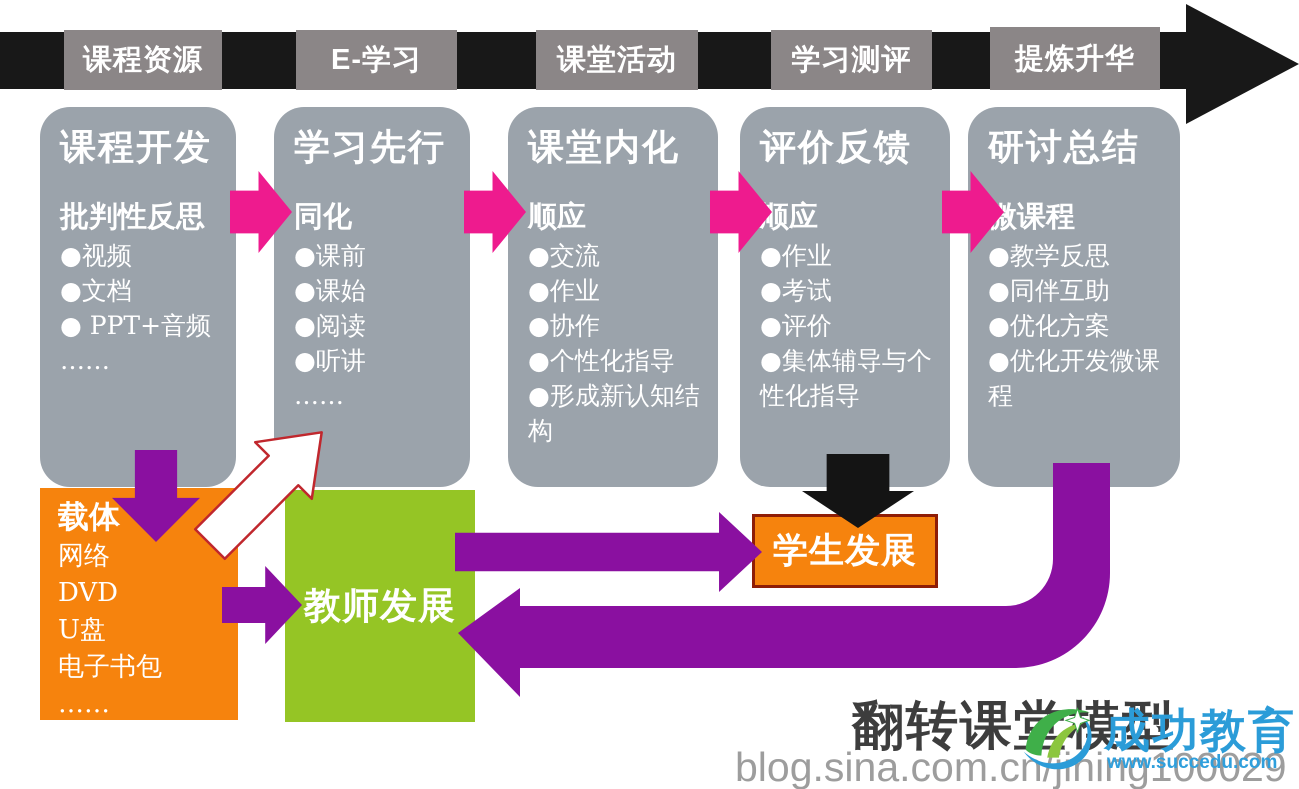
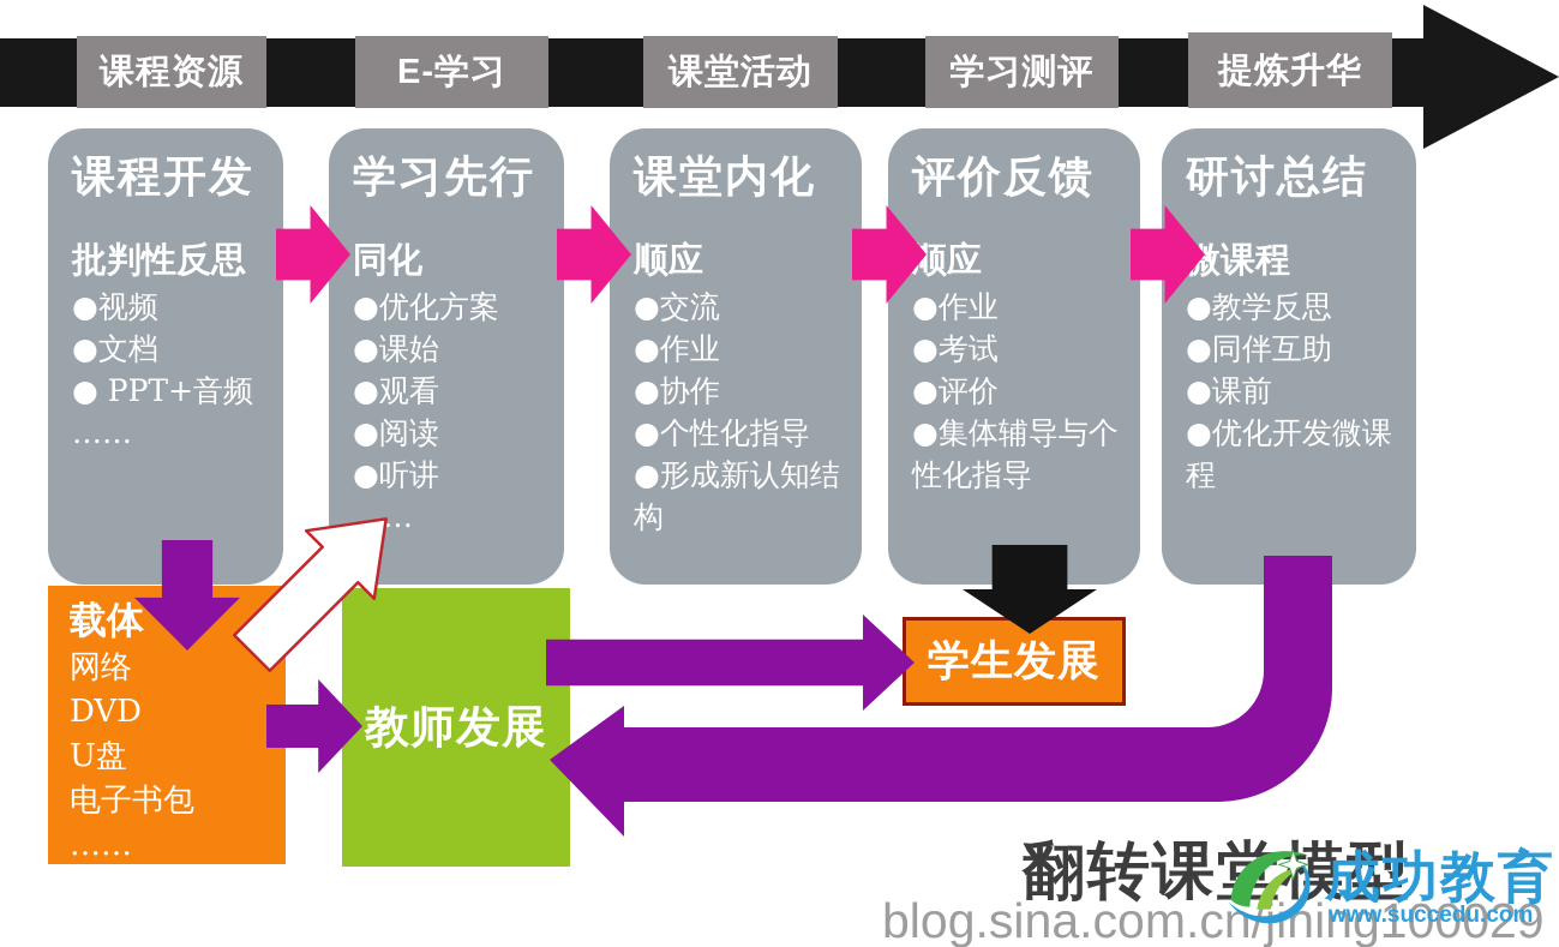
  课程资源
  E-学习
  课堂活动
  学习测评
  提炼升华
  课程开发
  批判性反思
  ●视频
  ●文档
  ● PPT+音频
  ……
  学习先行
  同化
- ●课前
+ ●优化方案
  ●课始
+ ●观看
  ●阅读
  ●听讲
  ……
  课堂内化
  顺应
  ●交流
  ●作业
  ●协作
  ●个性化指导
  ●形成新认知结构
  评价反馈
  顺应
  ●作业
  ●考试
  ●评价
  ●集体辅导与个性化指导
  研讨总结
  微课程
  ●教学反思
  ●同伴互助
- ●优化方案
+ ●课前
  ●优化开发微课程
  载体
  网络
  DVD
  U盘
  电子书包
  ……
  教师发展
  学生发展
  翻转课模型
  blog.sina.com.cnning100029
  成功教育
  www.succedu.com
